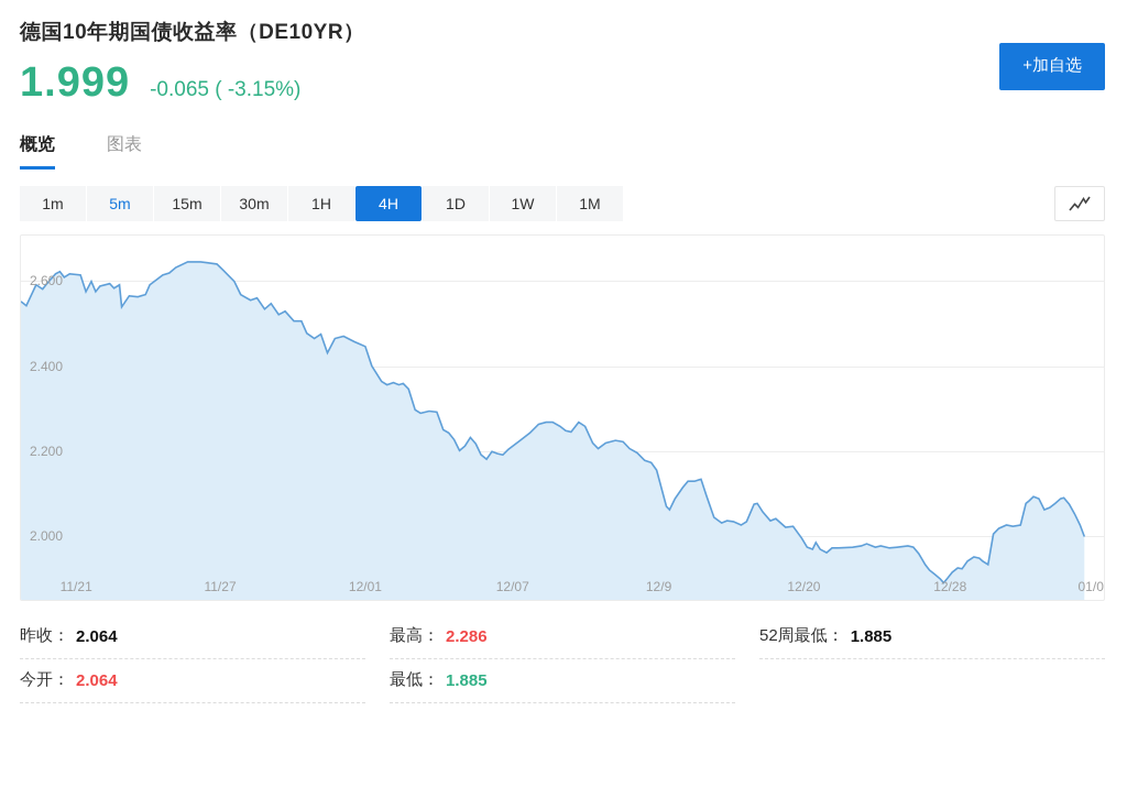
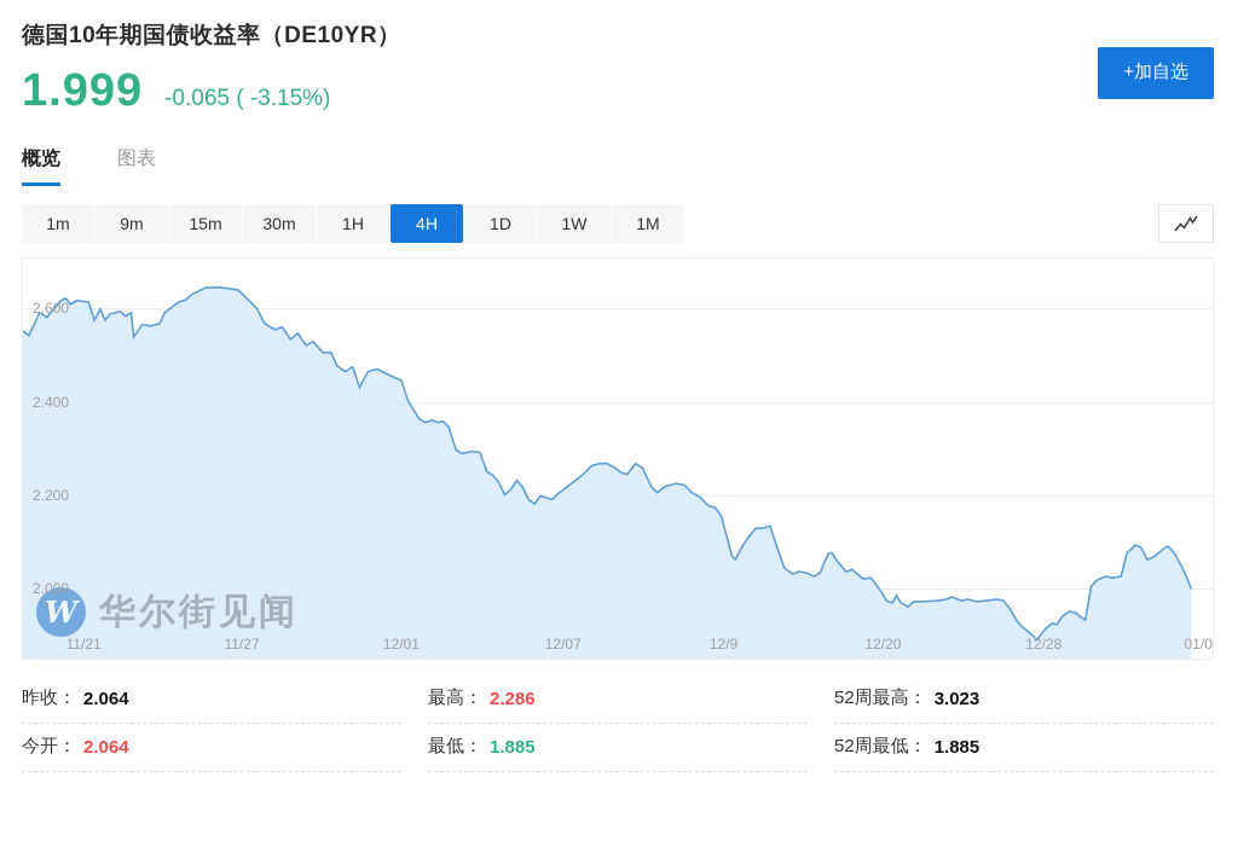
  德国10年期国债收益率（DE10YR）
  1.999
  -0.065 ( -3.15%)
  +加自选
  概览
  图表
  1m
- 5m
+ 9m
  15m
  30m
  1H
  4H
  1D
  1W
  1M
+ W
+ 华尔街见闻
  2.600
  2.400
  2.200
  2.000
  11/21
  11/27
  12/01
  12/07
  12/9
  12/20
  12/28
  01/0
  昨收：
  2.064
  今开：
  2.064
  最高：
  2.286
  最低：
  1.885
+ 52周最高：
+ 3.023
  52周最低：
  1.885
